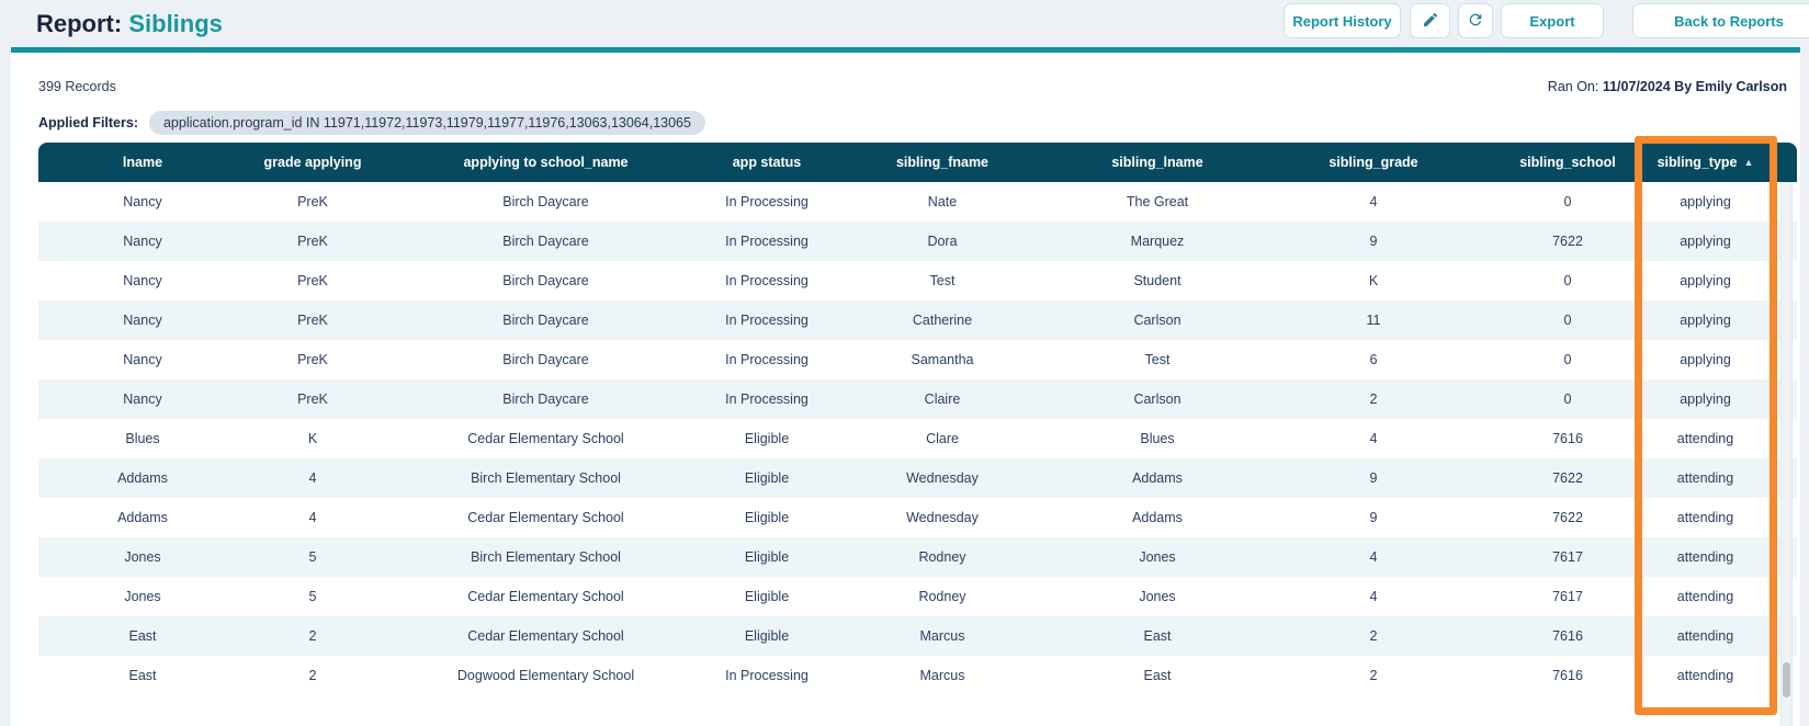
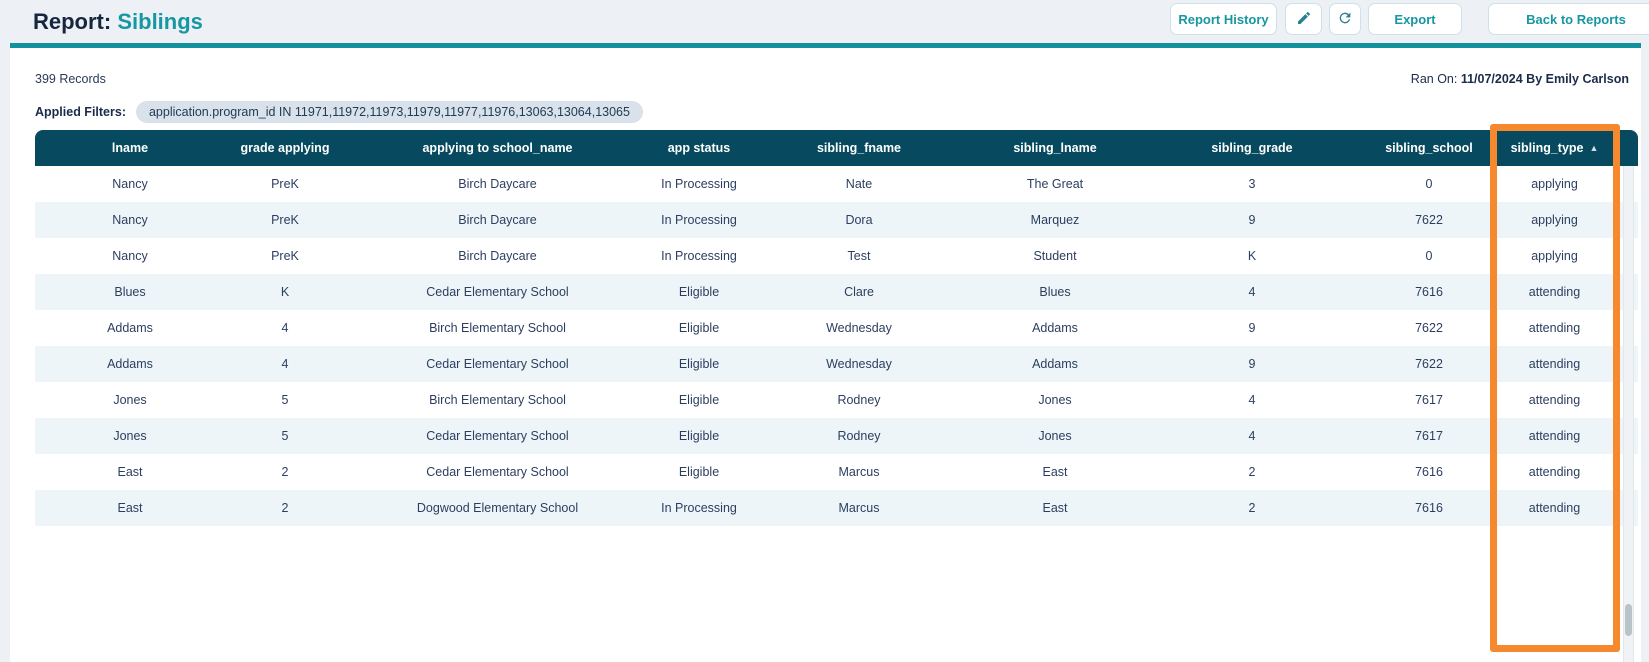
  Report: Siblings
  Report History
  Export
  Back to Reports
  399 Records
  Ran On: 11/07/2024 By Emily Carlson
  Applied Filters:
  application.program_id IN 11971,11972,11973,11979,11977,11976,13063,13064,13065
  lname	grade applying	applying to school_name	app status	sibling_fname	sibling_lname	sibling_grade	sibling_school	sibling_type ▲
- Nancy	PreK	Birch Daycare	In Processing	Nate	The Great	4	0	applying
+ Nancy	PreK	Birch Daycare	In Processing	Nate	The Great	3	0	applying
  Nancy	PreK	Birch Daycare	In Processing	Dora	Marquez	9	7622	applying
  Nancy	PreK	Birch Daycare	In Processing	Test	Student	K	0	applying
- Nancy	PreK	Birch Daycare	In Processing	Catherine	Carlson	11	0	applying
- Nancy	PreK	Birch Daycare	In Processing	Samantha	Test	6	0	applying
- Nancy	PreK	Birch Daycare	In Processing	Claire	Carlson	2	0	applying
  Blues	K	Cedar Elementary School	Eligible	Clare	Blues	4	7616	attending
  Addams	4	Birch Elementary School	Eligible	Wednesday	Addams	9	7622	attending
  Addams	4	Cedar Elementary School	Eligible	Wednesday	Addams	9	7622	attending
  Jones	5	Birch Elementary School	Eligible	Rodney	Jones	4	7617	attending
  Jones	5	Cedar Elementary School	Eligible	Rodney	Jones	4	7617	attending
  East	2	Cedar Elementary School	Eligible	Marcus	East	2	7616	attending
  East	2	Dogwood Elementary School	In Processing	Marcus	East	2	7616	attending
